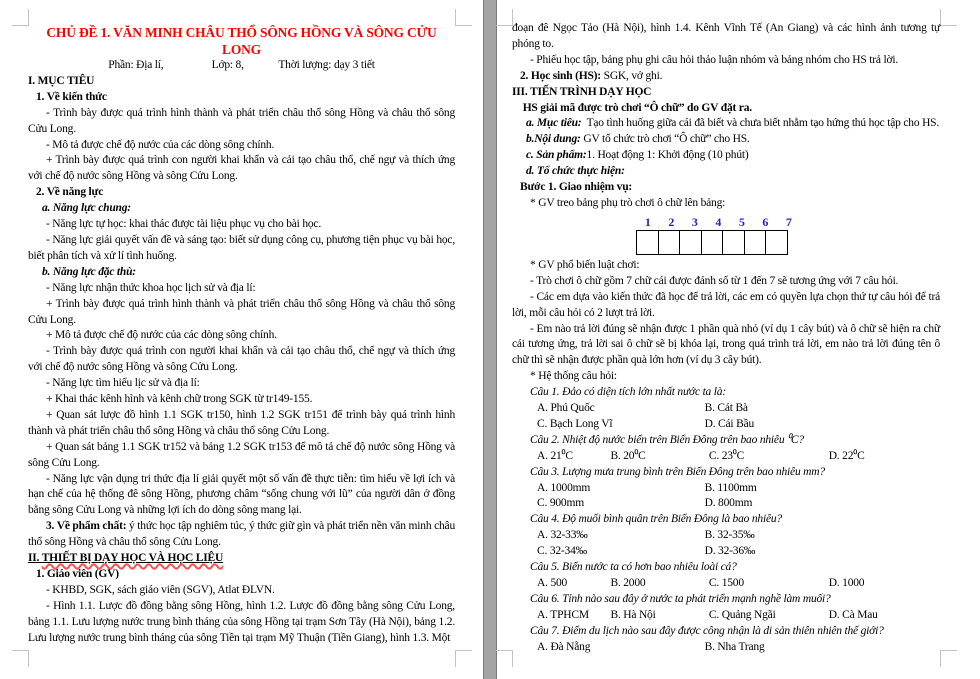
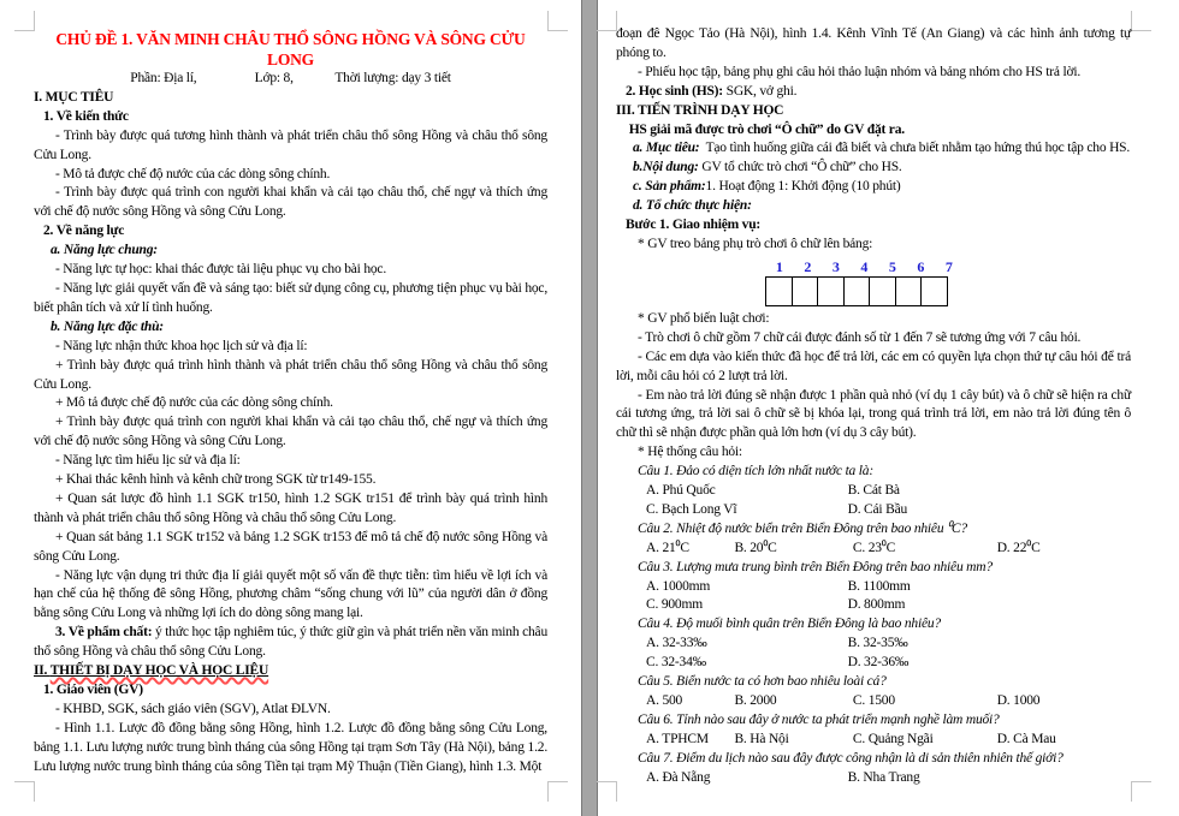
  CHỦ ĐỀ 1. VĂN MINH CHÂU THỔ SÔNG HỒNG VÀ SÔNG CỬU LONG
  Phần: Địa lí, Lớp: 8, Thời lượng: dạy 3 tiết
  I. MỤC TIÊU
  1. Về kiến thức
- - Trình bày được quá trình hình thành và phát triển châu thổ sông Hồng và châu thổ sông Cửu Long.
+ - Trình bày được quá tương hình thành và phát triển châu thổ sông Hồng và châu thổ sông Cửu Long.
  - Mô tả được chế độ nước của các dòng sông chính.
- + Trình bày được quá trình con người khai khẩn và cải tạo châu thổ, chế ngự và thích ứng với chế độ nước sông Hồng và sông Cửu Long.
+ - Trình bày được quá trình con người khai khẩn và cải tạo châu thổ, chế ngự và thích ứng với chế độ nước sông Hồng và sông Cửu Long.
  2. Về năng lực
  a. Năng lực chung:
  - Năng lực tự học: khai thác được tài liệu phục vụ cho bài học.
  - Năng lực giải quyết vấn đề và sáng tạo: biết sử dụng công cụ, phương tiện phục vụ bài học, biết phân tích và xử lí tình huống.
  b. Năng lực đặc thù:
  - Năng lực nhận thức khoa học lịch sử và địa lí:
  + Trình bày được quá trình hình thành và phát triển châu thổ sông Hồng và châu thổ sông Cửu Long.
  + Mô tả được chế độ nước của các dòng sông chính.
- - Trình bày được quá trình con người khai khẩn và cải tạo châu thổ, chế ngự và thích ứng với chế độ nước sông Hồng và sông Cửu Long.
+ + Trình bày được quá trình con người khai khẩn và cải tạo châu thổ, chế ngự và thích ứng với chế độ nước sông Hồng và sông Cửu Long.
  - Năng lực tìm hiểu lịc sử và địa lí:
  + Khai thác kênh hình và kênh chữ trong SGK từ tr149-155.
  + Quan sát lược đồ hình 1.1 SGK tr150, hình 1.2 SGK tr151 để trình bày quá trình hình thành và phát triển châu thổ sông Hồng và châu thổ sông Cửu Long.
  + Quan sát bảng 1.1 SGK tr152 và bảng 1.2 SGK tr153 để mô tả chế độ nước sông Hồng và sông Cửu Long.
  - Năng lực vận dụng tri thức địa lí giải quyết một số vấn đề thực tiễn: tìm hiểu về lợi ích và hạn chế của hệ thống đê sông Hồng, phương châm “sống chung với lũ” của người dân ở đồng bằng sông Cửu Long và những lợi ích do dòng sông mang lại.
  3. Về phẩm chất: ý thức học tập nghiêm túc, ý thức giữ gìn và phát triển nền văn minh châu thổ sông Hồng và châu thổ sông Cửu Long.
  II. THIẾT BỊ DẠY HỌC VÀ HỌC LIỆU
  1. Giáo viên (GV)
  - KHBD, SGK, sách giáo viên (SGV), Atlat ĐLVN.
  - Hình 1.1. Lược đồ đồng bằng sông Hồng, hình 1.2. Lược đồ đồng bằng sông Cửu Long, bảng 1.1. Lưu lượng nước trung bình tháng của sông Hồng tại trạm Sơn Tây (Hà Nội), bảng 1.2. Lưu lượng nước trung bình tháng của sông Tiền tại trạm Mỹ Thuận (Tiền Giang), hình 1.3. Một
  đoạn đê Ngọc Tảo (Hà Nội), hình 1.4. Kênh Vĩnh Tế (An Giang) và các hình ảnh tương tự phóng to.
  - Phiếu học tập, bảng phụ ghi câu hỏi thảo luận nhóm và bảng nhóm cho HS trả lời.
  2. Học sinh (HS): SGK, vở ghi.
  III. TIẾN TRÌNH DẠY HỌC
  HS giải mã được trò chơi “Ô chữ” do GV đặt ra.
  a. Mục tiêu: Tạo tình huống giữa cái đã biết và chưa biết nhằm tạo hứng thú học tập cho HS.
  b.Nội dung: GV tổ chức trò chơi “Ô chữ” cho HS.
  c. Sản phẩm:1. Hoạt động 1: Khởi động (10 phút)
  d. Tổ chức thực hiện:
  Bước 1. Giao nhiệm vụ:
  * GV treo bảng phụ trò chơi ô chữ lên bảng:
  1
  2
  3
  4
  5
  6
  7
  * GV phổ biến luật chơi:
  - Trò chơi ô chữ gồm 7 chữ cái được đánh số từ 1 đến 7 sẽ tương ứng với 7 câu hỏi.
  - Các em dựa vào kiến thức đã học để trả lời, các em có quyền lựa chọn thứ tự câu hỏi để trả lời, mỗi câu hỏi có 2 lượt trả lời.
  - Em nào trả lời đúng sẽ nhận được 1 phần quà nhỏ (ví dụ 1 cây bút) và ô chữ sẽ hiện ra chữ cái tương ứng, trả lời sai ô chữ sẽ bị khóa lại, trong quá trình trả lời, em nào trả lời đúng tên ô chữ thì sẽ nhận được phần quà lớn hơn (ví dụ 3 cây bút).
  * Hệ thống câu hỏi:
  Câu 1. Đảo có diện tích lớn nhất nước ta là:
  A. Phú Quốc
  B. Cát Bà
  C. Bạch Long Vĩ
  D. Cái Bầu
  Câu 2. Nhiệt độ nước biển trên Biển Đông trên bao nhiêu ⁰C?
  A. 21⁰C
  B. 20⁰C
  C. 23⁰C
  D. 22⁰C
  Câu 3. Lượng mưa trung bình trên Biển Đông trên bao nhiêu mm?
  A. 1000mm
  B. 1100mm
  C. 900mm
  D. 800mm
  Câu 4. Độ muối bình quân trên Biển Đông là bao nhiêu?
  A. 32-33‰
  B. 32-35‰
  C. 32-34‰
  D. 32-36‰
  Câu 5. Biển nước ta có hơn bao nhiêu loài cá?
  A. 500
  B. 2000
  C. 1500
  D. 1000
  Câu 6. Tỉnh nào sau đây ở nước ta phát triển mạnh nghề làm muối?
  A. TPHCM
  B. Hà Nội
  C. Quảng Ngãi
  D. Cà Mau
  Câu 7. Điểm du lịch nào sau đây được công nhận là di sản thiên nhiên thế giới?
  A. Đà Nẵng
  B. Nha Trang
